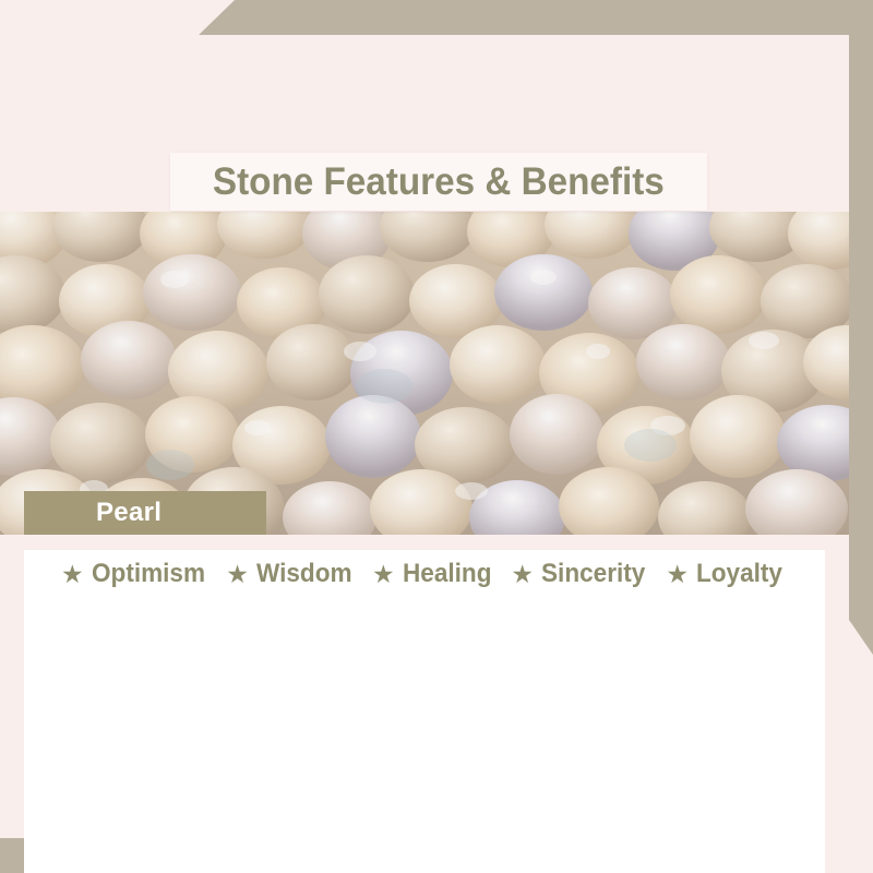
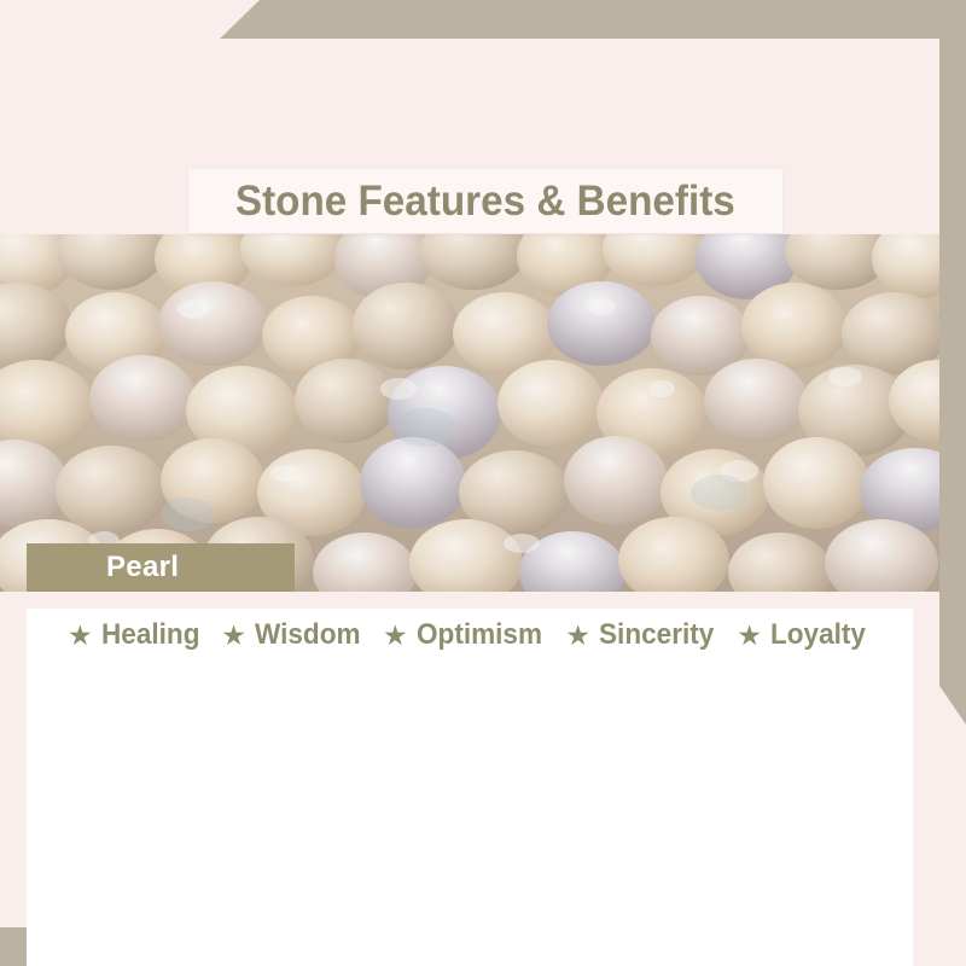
  Stone Features & Benefits
  Pearl
  ★
- Optimism
+ Healing
  ★
  Wisdom
  ★
- Healing
+ Optimism
  ★
  Sincerity
  ★
  Loyalty
